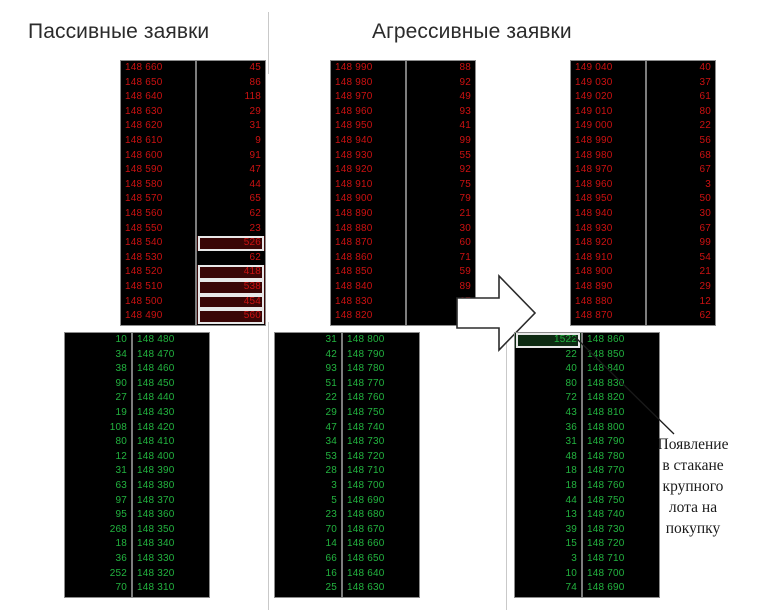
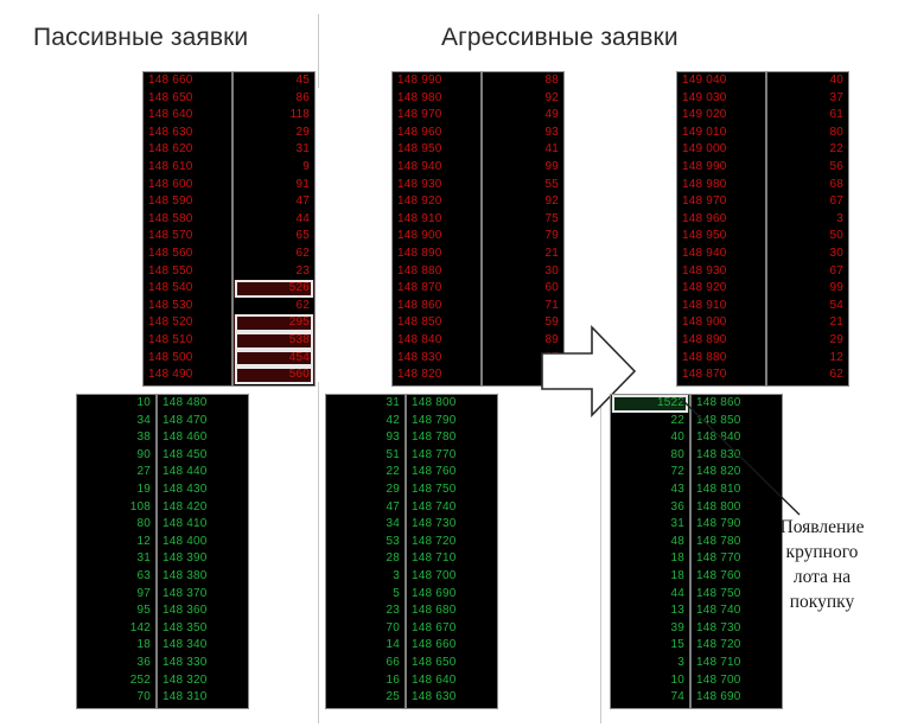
  Пассивные заявки
  Агрессивные заявки
  148 660
  148 650
  148 640
  148 630
  148 620
  148 610
  148 600
  148 590
  148 580
  148 570
  148 560
  148 550
  148 540
  148 530
  148 520
  148 510
  148 500
  148 490
  45
  86
  118
  29
  31
  9
  91
  47
  44
  65
  62
  23
  526
  62
- 418
+ 295
  538
  454
  560
  10
  34
  38
  90
  27
  19
  108
  80
  12
  31
  63
  97
  95
- 268
+ 142
  18
  36
  252
  70
  148 480
  148 470
  148 460
  148 450
  148 440
  148 430
  148 420
  148 410
  148 400
  148 390
  148 380
  148 370
  148 360
  148 350
  148 340
  148 330
  148 320
  148 310
  148 990
  148 980
  148 970
  148 960
  148 950
  148 940
  148 930
  148 920
  148 910
  148 900
  148 890
  148 880
  148 870
  148 860
  148 850
  148 840
  148 830
  148 820
  88
  92
  49
  93
  41
  99
  55
  92
  75
  79
  21
  30
  60
  71
  59
  89
  31
  42
  93
  51
  22
  29
  47
  34
  53
  28
  3
  5
  23
  70
  14
  66
  16
  25
  148 800
  148 790
  148 780
  148 770
  148 760
  148 750
  148 740
  148 730
  148 720
  148 710
  148 700
  148 690
  148 680
  148 670
  148 660
  148 650
  148 640
  148 630
  149 040
  149 030
  149 020
  149 010
  149 000
  148 990
  148 980
  148 970
  148 960
  148 950
  148 940
  148 930
  148 920
  148 910
  148 900
  148 890
  148 880
  148 870
  40
  37
  61
  80
  22
  56
  68
  67
  3
  50
  30
  67
  99
  54
  21
  29
  12
  62
  1522
  22
  40
  80
  72
  43
  36
  31
  48
  18
  18
  44
  13
  39
  15
  3
  10
  74
  148 860
  148 850
  148 840
  148 83
  148 820
  148 810
  148 800
  148 790
  148 780
  148 770
  148 760
  148 750
  148 740
  148 730
  148 720
  148 710
  148 700
  148 690
  Появление
- в стакане
  крупного
  лота на
  покупку
